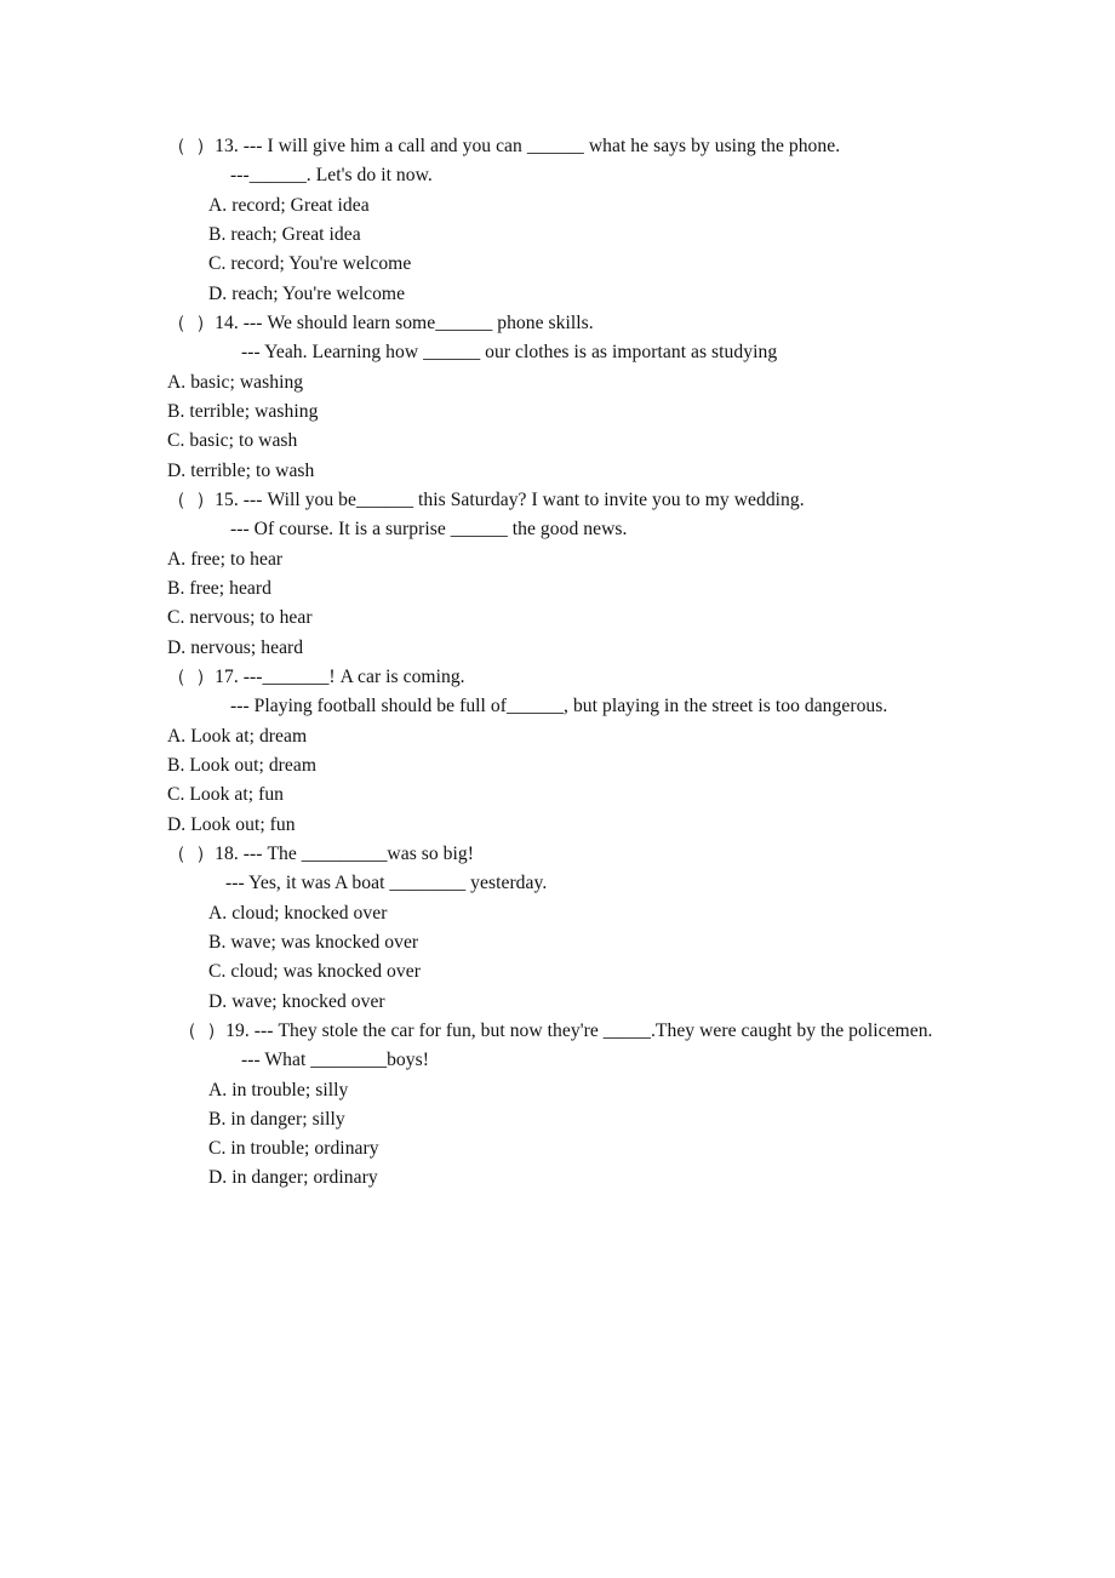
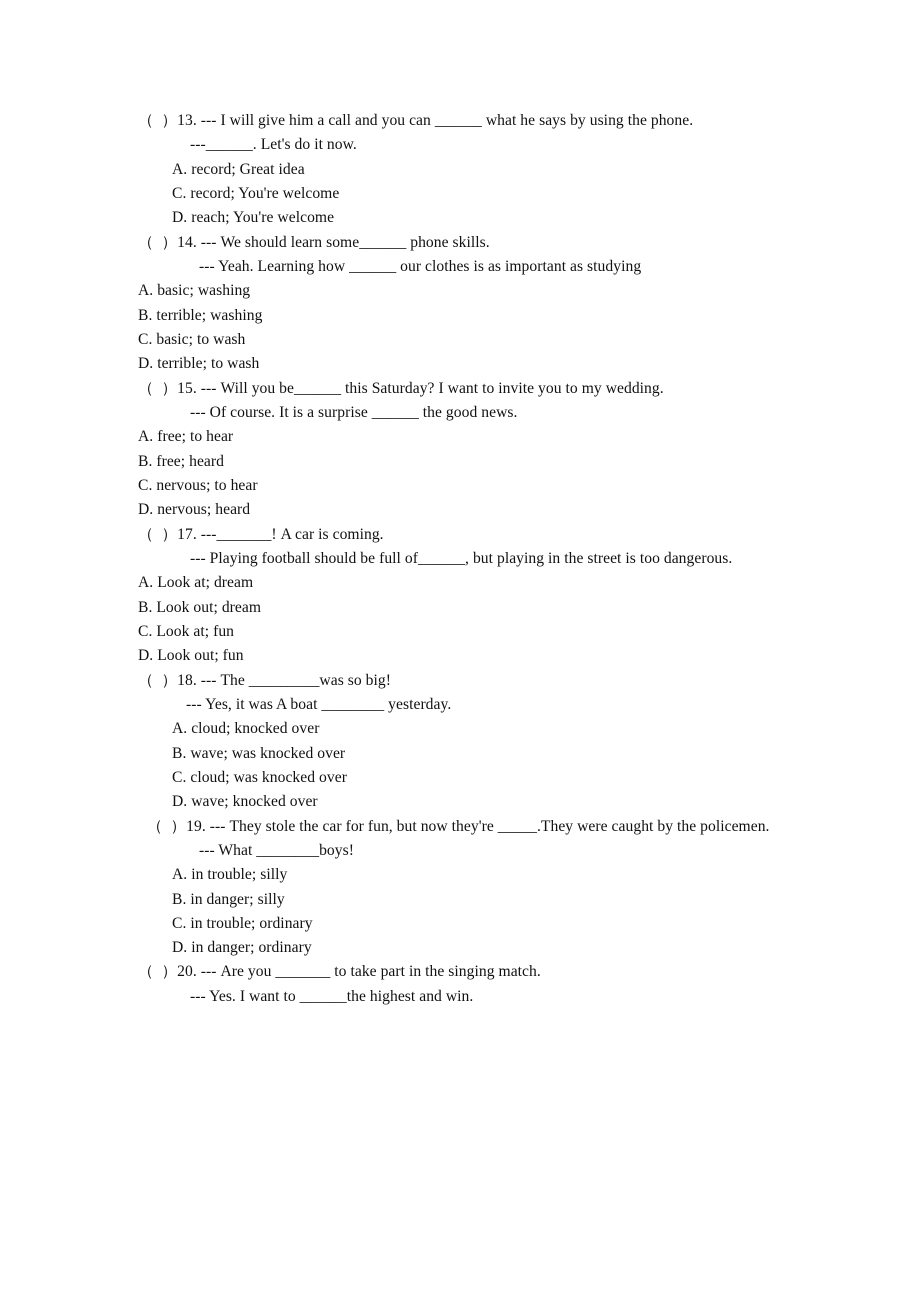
  （ ）13. --- I will give him a call and you can ______ what he says by using the phone.
  ---______. Let's do it now.
  A. record; Great idea
- B. reach; Great idea
  C. record; You're welcome
  D. reach; You're welcome
  （ ）14. --- We should learn some______ phone skills.
  --- Yeah. Learning how ______ our clothes is as important as studying
  A. basic; washing
  B. terrible; washing
  C. basic; to wash
  D. terrible; to wash
  （ ）15. --- Will you be______ this Saturday? I want to invite you to my wedding.
  --- Of course. It is a surprise ______ the good news.
  A. free; to hear
  B. free; heard
  C. nervous; to hear
  D. nervous; heard
  （ ）17. ---_______! A car is coming.
  --- Playing football should be full of______, but playing in the street is too dangerous.
  A. Look at; dream
  B. Look out; dream
  C. Look at; fun
  D. Look out; fun
  （ ）18. --- The _________was so big!
  --- Yes, it was A boat ________ yesterday.
  A. cloud; knocked over
  B. wave; was knocked over
  C. cloud; was knocked over
  D. wave; knocked over
  （ ）19. --- They stole the car for fun, but now they're _____.They were caught by the policemen.
  --- What ________boys!
  A. in trouble; silly
  B. in danger; silly
  C. in trouble; ordinary
  D. in danger; ordinary
+ （ ）20. --- Are you _______ to take part in the singing match.
+ --- Yes. I want to ______the highest and win.
